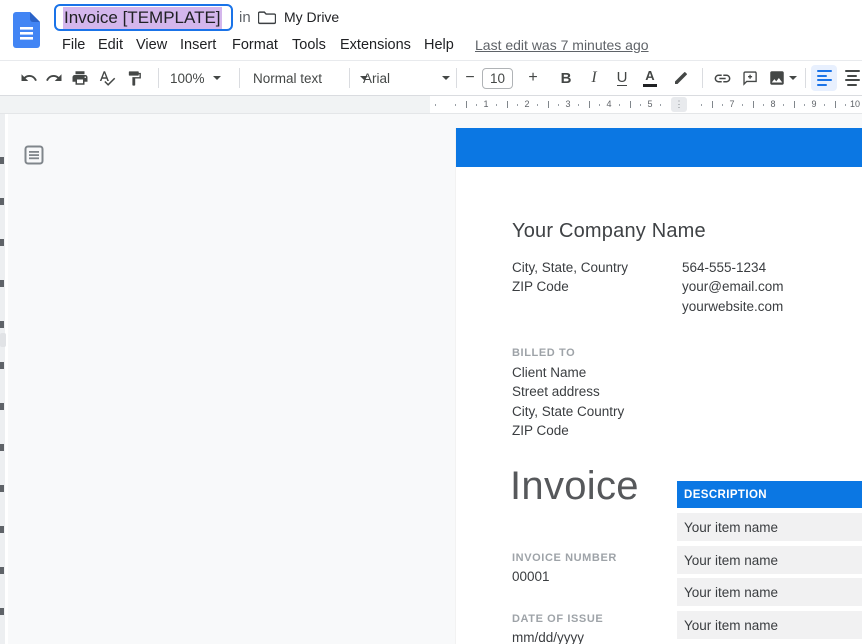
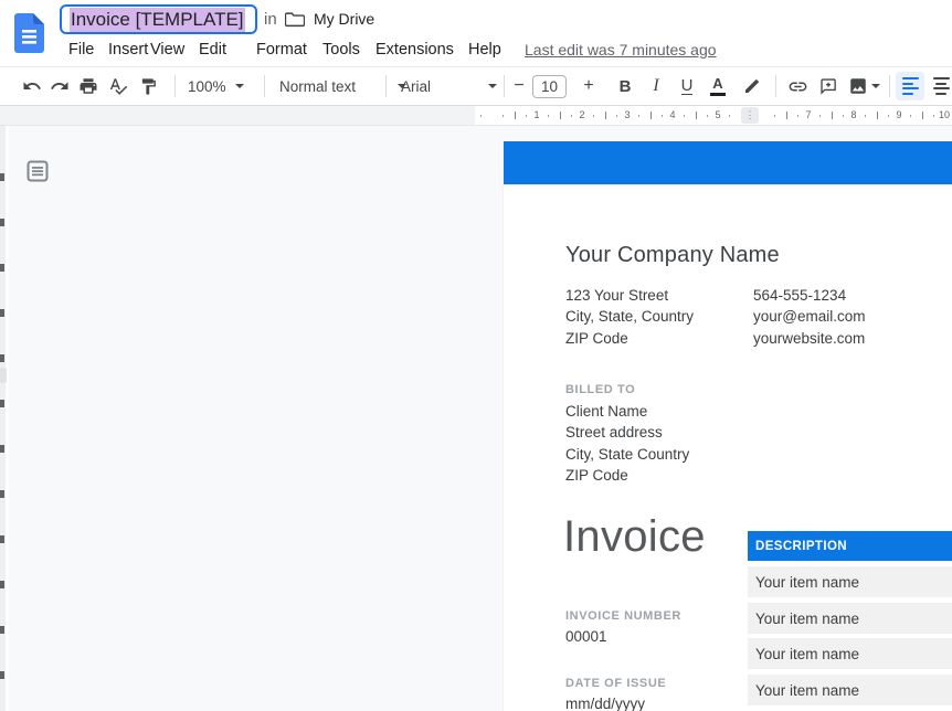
  Invoice [TEMPLATE]
  in
  My Drive
  File
- Edit
+ Insert
  View
- Insert
+ Edit
  Format
  Tools
  Extensions
  Help
  Last edit was 7 minutes ago
  100%
  Normal text
  Arial
  −
  10
  +
  B
  I
  U
  A
  1
  2
  3
  4
  5
  7
  8
  9
  10
  ⋮
  Your Company Name
+ 123 Your Street
  City, State, Country
  ZIP Code
  564-555-1234
  your@email.com
  yourwebsite.com
  BILLED TO
  Client Name
  Street address
  City, State Country
  ZIP Code
  Invoice
  INVOICE NUMBER
  00001
  DATE OF ISSUE
  mm/dd/yyyy
  DESCRIPTION
  Your item name
  Your item name
  Your item name
  Your item name
